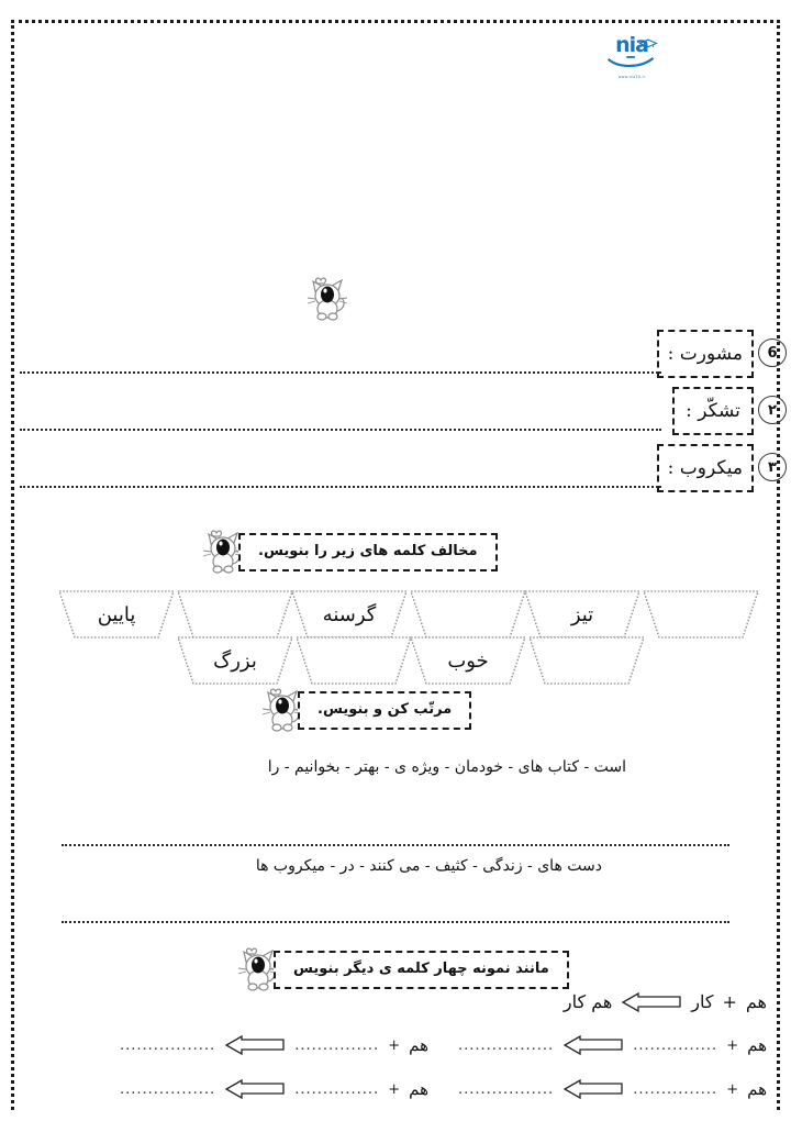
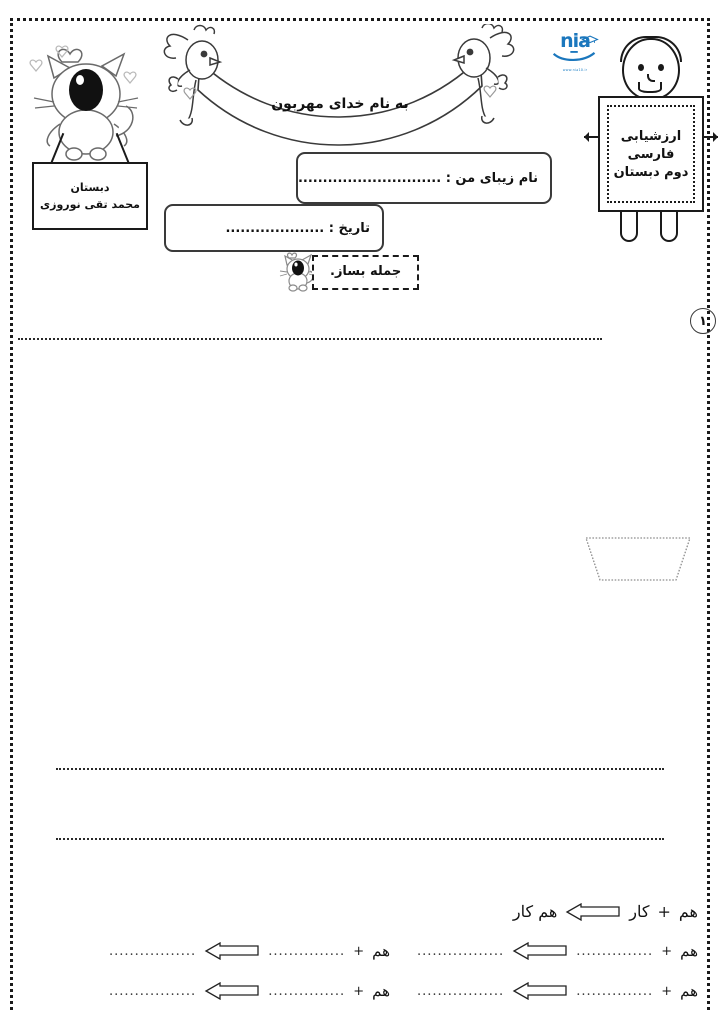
  nia
+ ارزشیابی
+ فارسی
+ دوم دبستان
+ به نام خدای مهربون
+ دبستان
+ محمد تقی نوروزی
+ نام زیبای من : .............................
+ تاریخ : ....................
+ جمله بساز.
- 6
+ ۱
- مشورت :
- ۲
- تشکّر :
- ۳
- میکروب :
- مخالف کلمه های زیر را بنویس.
- تیز
- گرسنه
- پایین
- خوب
- بزرگ
- مرتّب کن و بنویس.
- است - کتاب های - خودمان - ویژه ی - بهتر - بخوانیم - را
- دست های - زندگی - کثیف - می کنند - در - میکروب ها
- مانند نمونه چهار کلمه ی دیگر بنویس
  هم
  +
  کار
  هم کار
  هم
  +
  ...............
  .................
  هم
  +
  ...............
  .................
  هم
  +
  ...............
  .................
  هم
  +
  ...............
  .................
